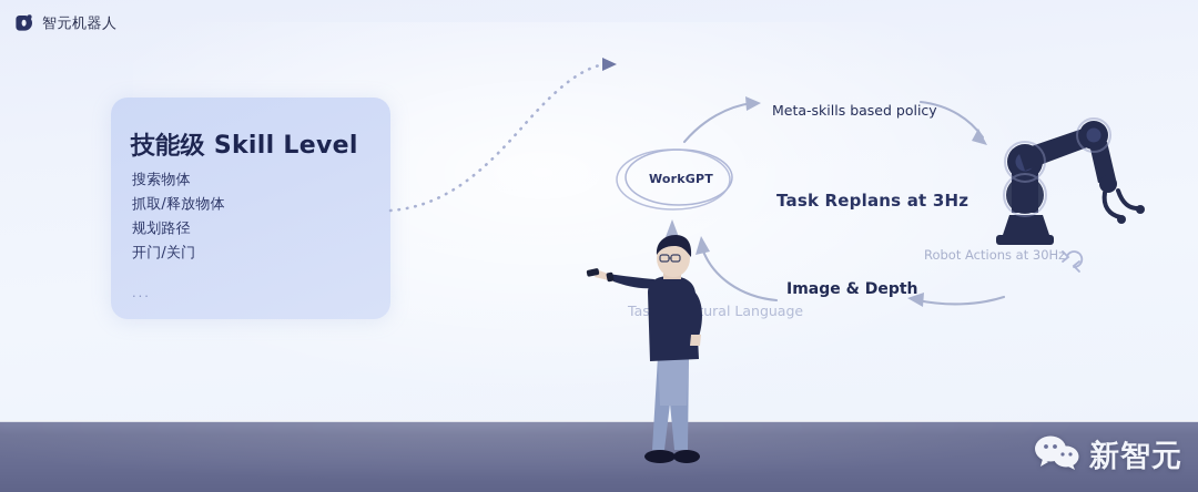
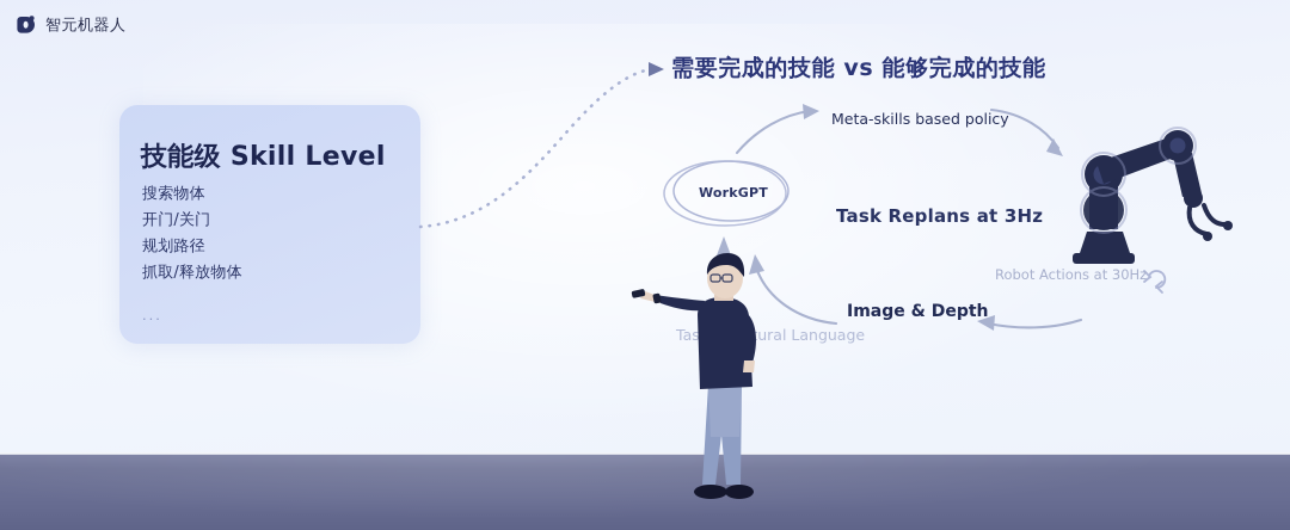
  智元机器人
  技能级 Skill Level
  搜索物体
- 抓取/释放物体
+ 开门/关门
  规划路径
- 开门/关门
+ 抓取/释放物体
  ...
+ 需要完成的技能 vs 能够完成的技能
  WorkGPT
  Meta-skills based policy
  Task Replans at 3Hz
  Image & Depth
  Robot Actions at 30Hz
  Tasural Language
- 新智元
